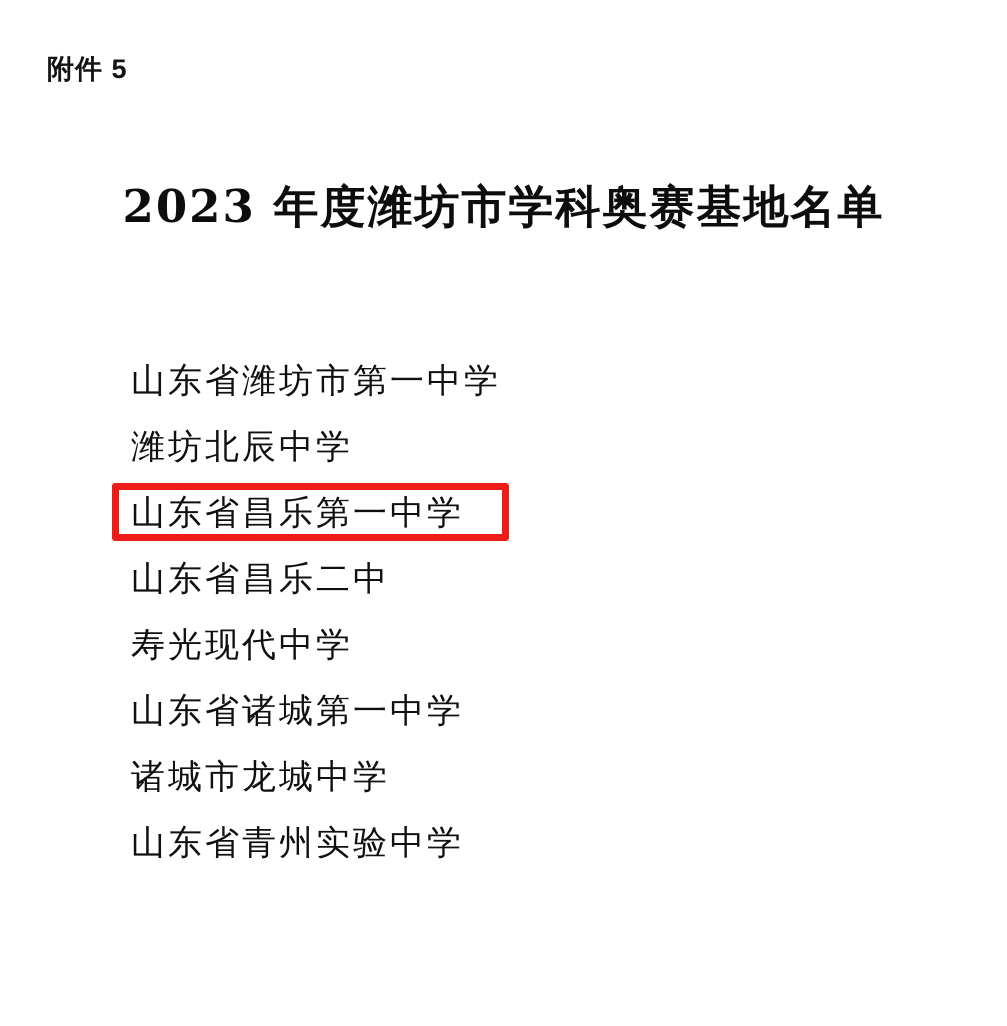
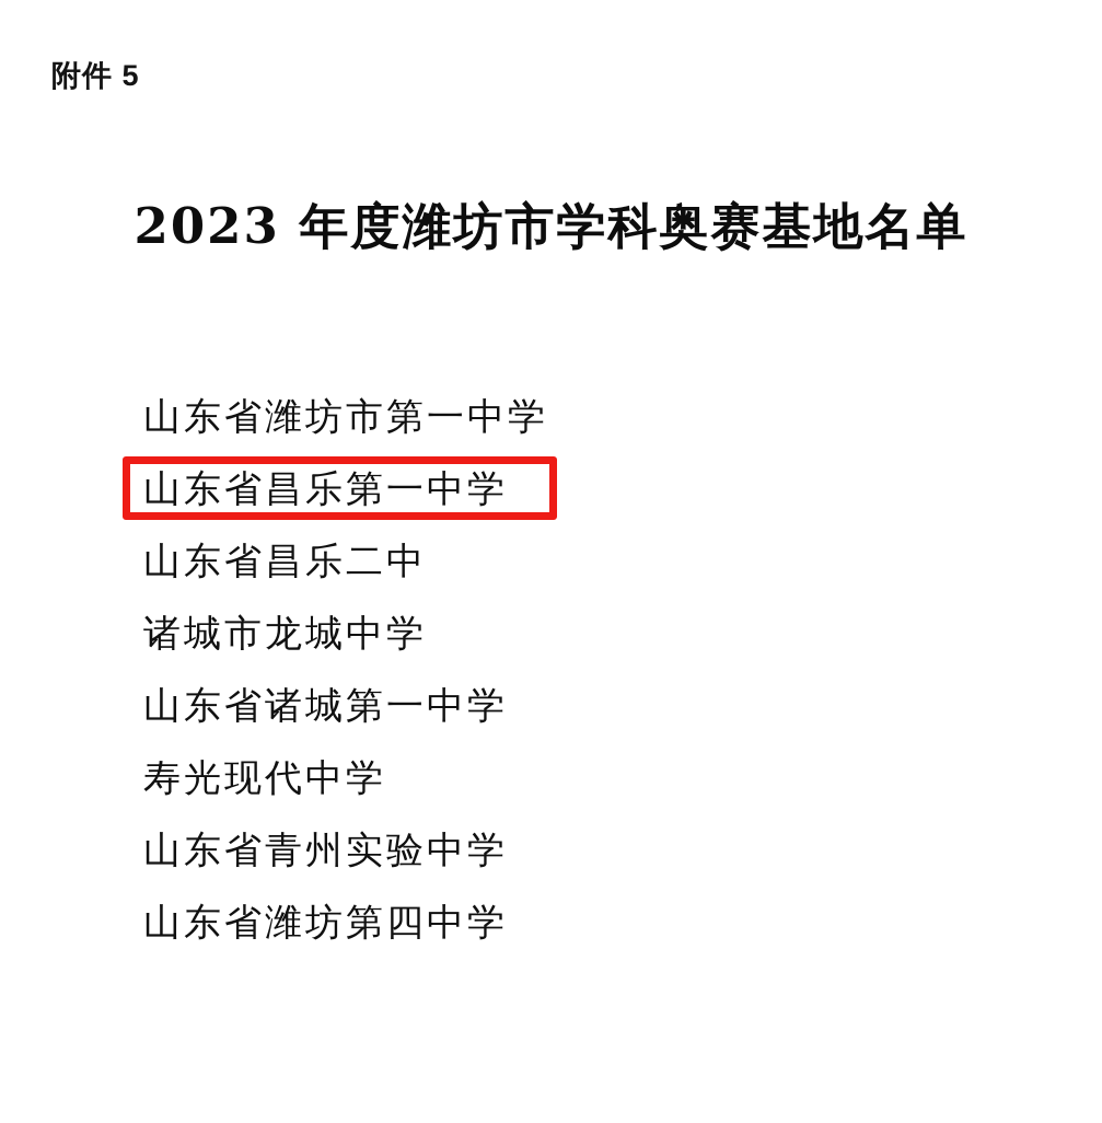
  附件 5
  2023 年度潍坊市学科奥赛基地名单
  山东省潍坊市第一中学
- 潍坊北辰中学
  山东省昌乐第一中学
  山东省昌乐二中
- 寿光现代中学
+ 诸城市龙城中学
  山东省诸城第一中学
- 诸城市龙城中学
+ 寿光现代中学
  山东省青州实验中学
+ 山东省潍坊第四中学
